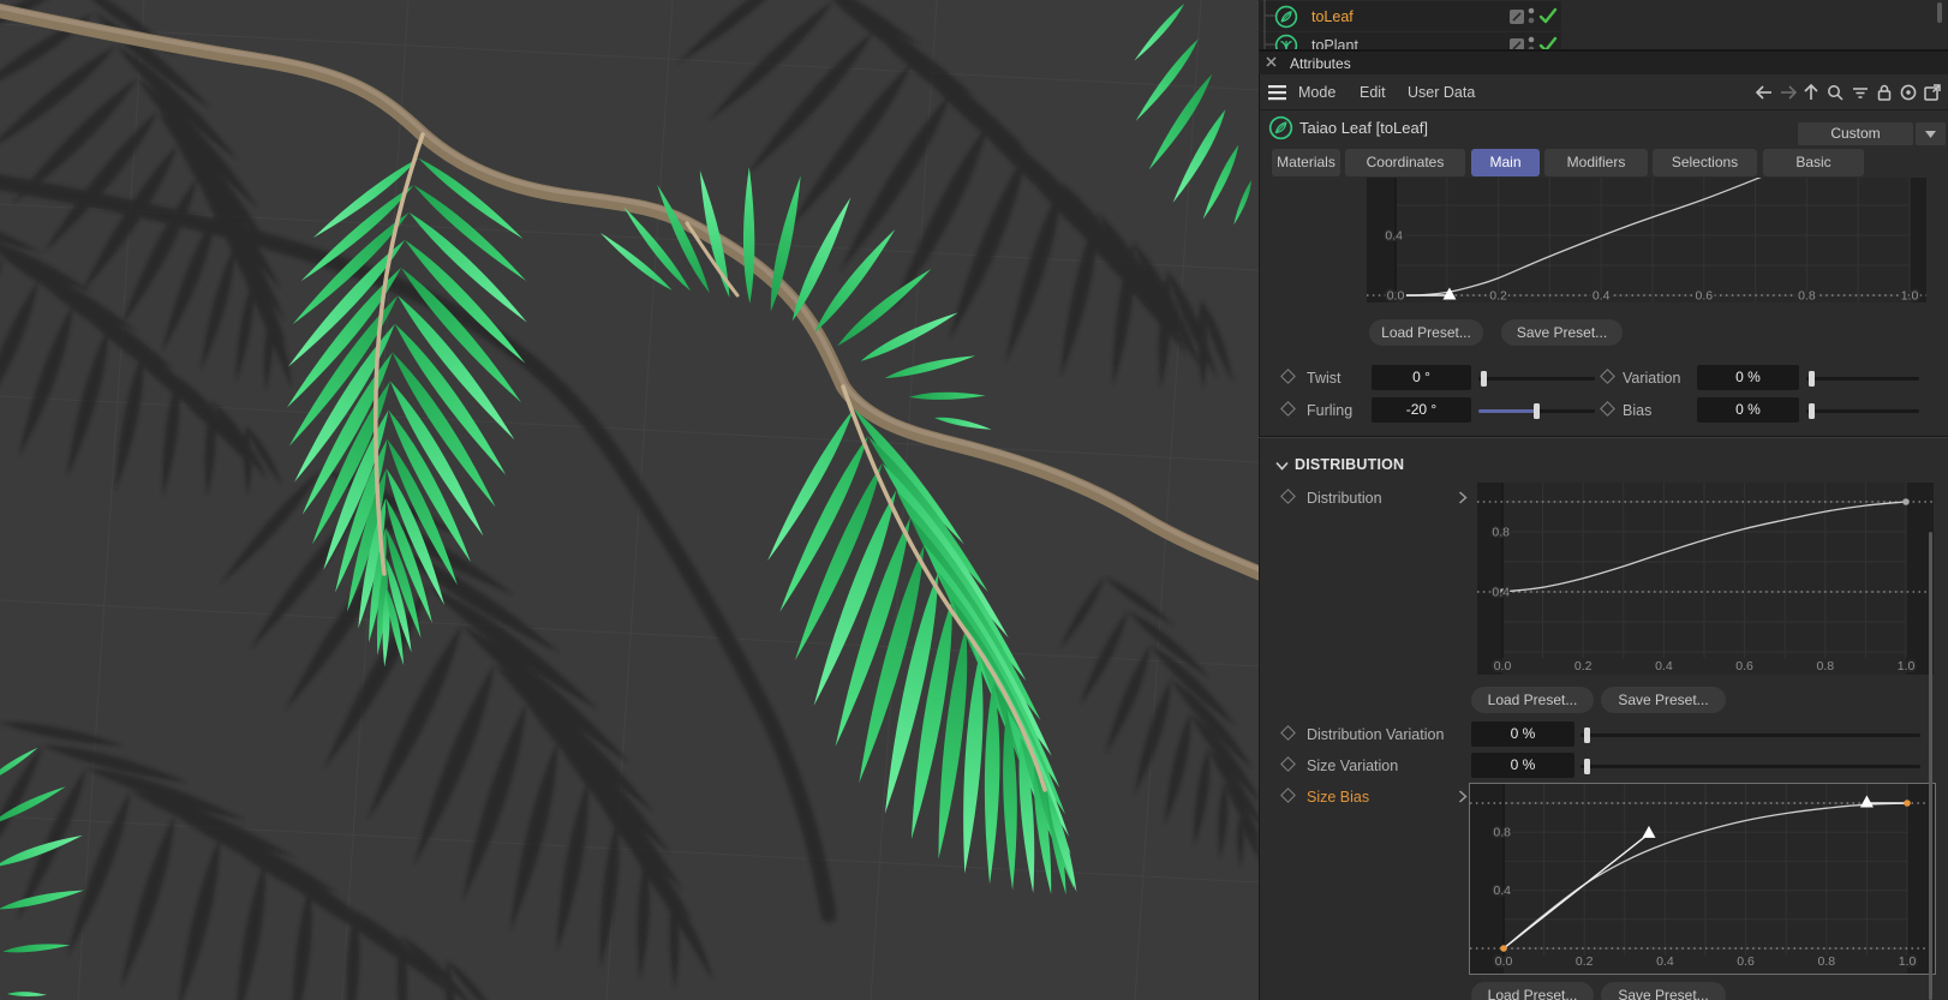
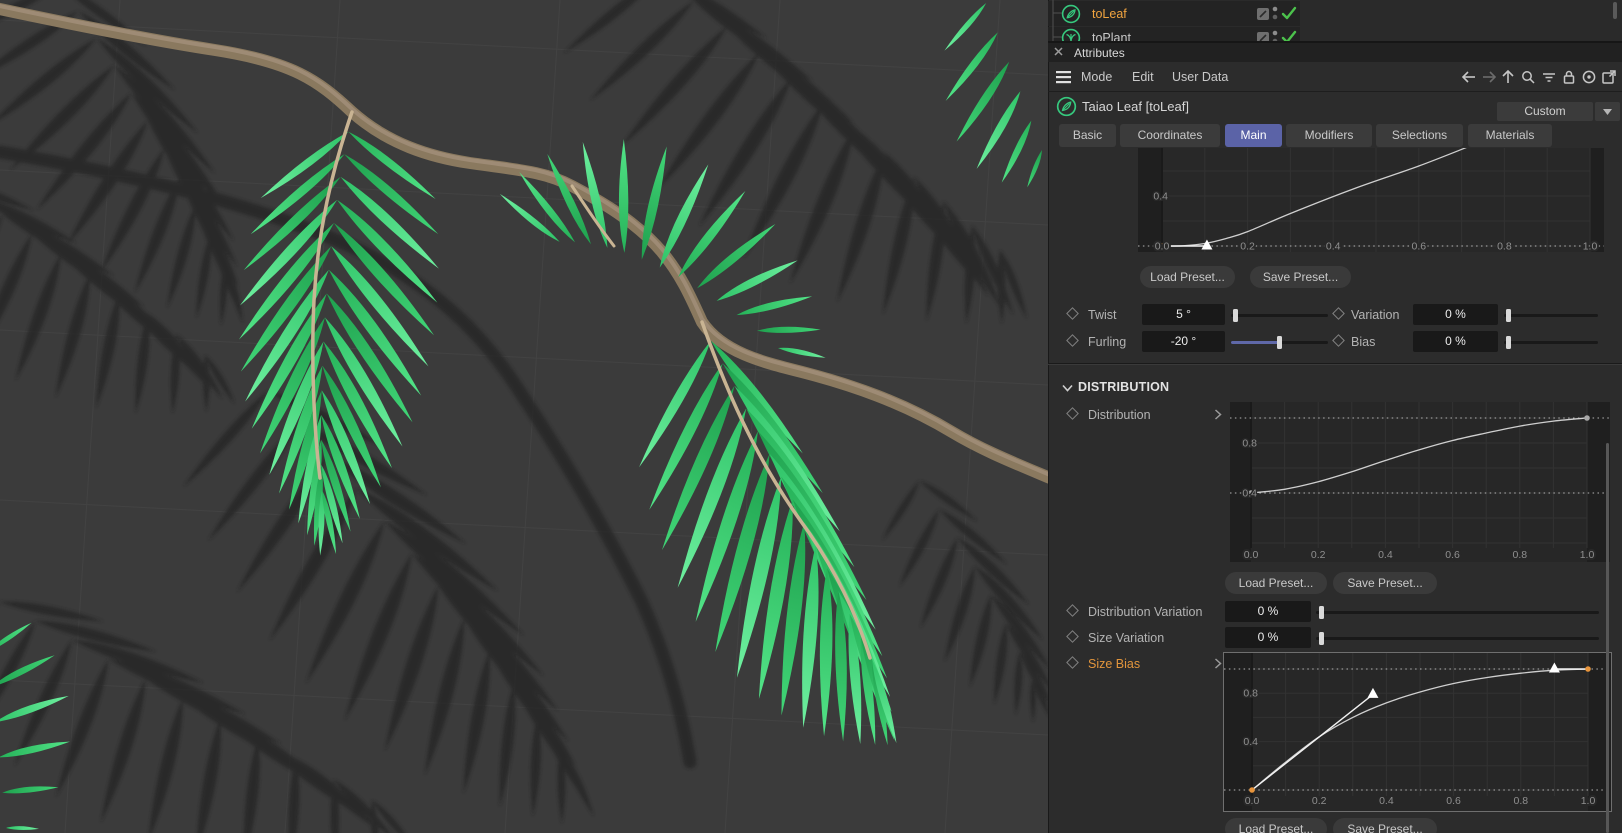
  toLeaf
  toPlant
  Attributes
  Mode
  Edit
  User Data
  Taiao Leaf [toLeaf]
  Custom
- Materials
+ Basic
  Coordinates
  Main
  Modifiers
  Selections
- Basic
+ Materials
  0.0
  0.2
  0.4
  0.6
  0.8
  1.0
  0.4
  Load Preset...
  Save Preset...
  Twist
- 0 °
+ 5 °
  Variation
  0 %
  Furling
  -20 °
  Bias
  0 %
  DISTRIBUTION
  Distribution
  0.0
  0.2
  0.4
  0.6
  0.8
  1.0
  0.8
  0.4
  Load Preset...
  Save Preset...
  Distribution Variation
  0 %
  Size Variation
  0 %
  Size Bias
  0.0
  0.2
  0.4
  0.6
  0.8
  1.0
  0.8
  0.4
  Load Preset...
  Save Preset...
